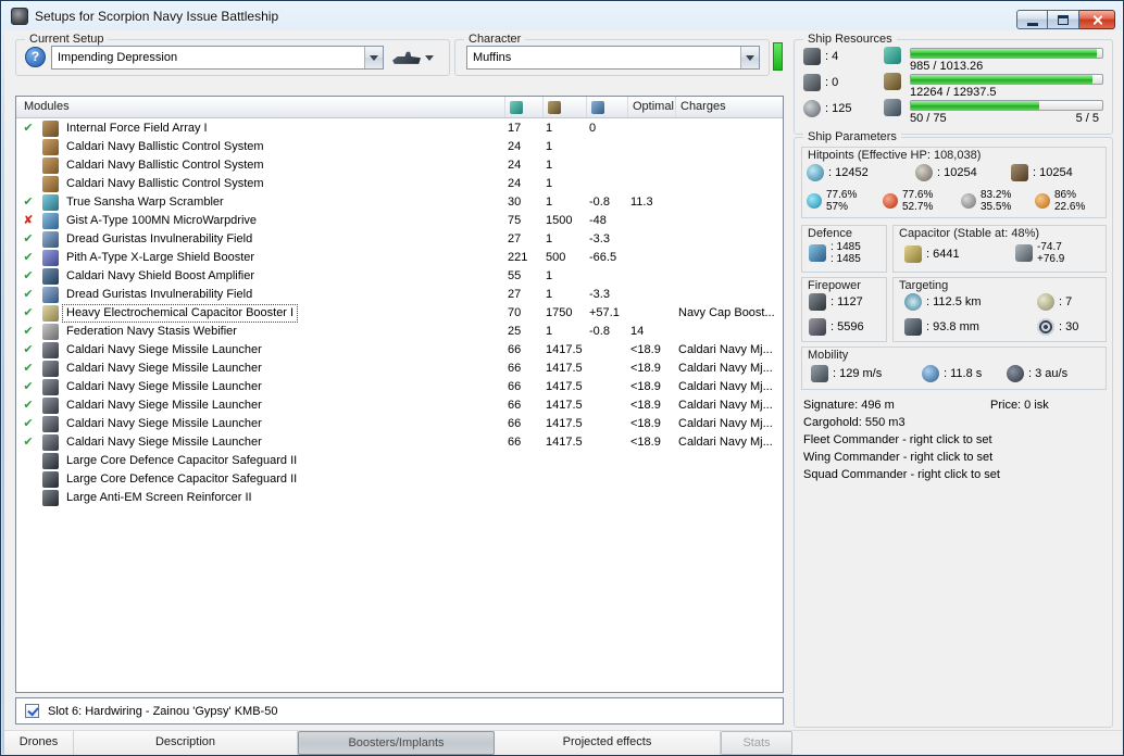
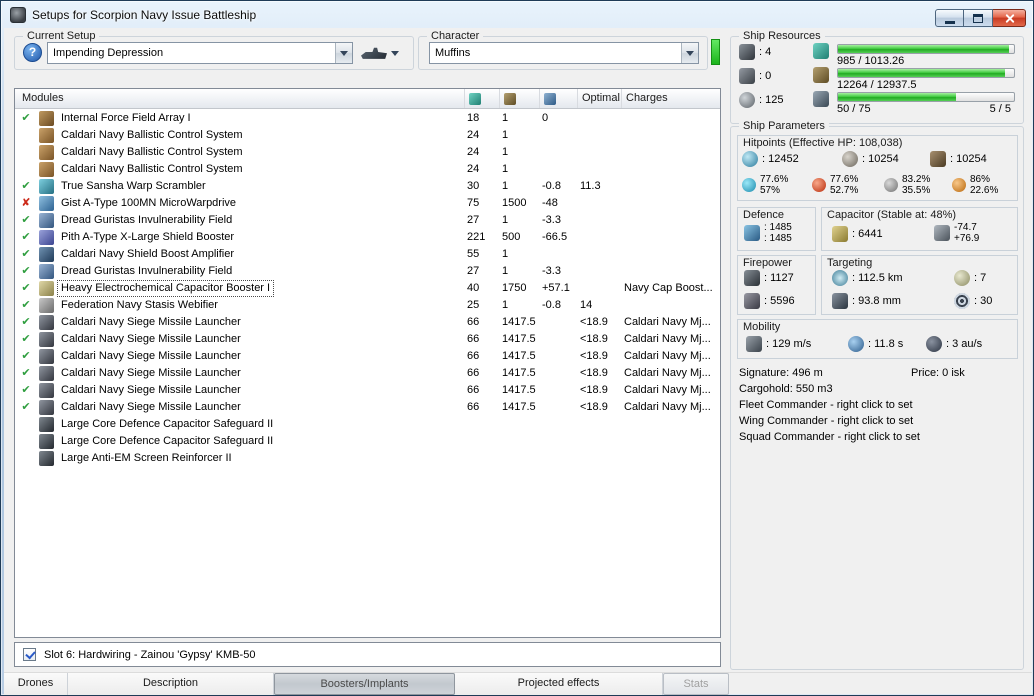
  Setups for Scorpion Navy Issue Battleship
  Current Setup
  ?
  Impending Depression
  Character
  Muffins
  Modules
  Optimal
  Charges
  ✔
  Internal Force Field Array I
- 17
+ 18
  1
  0
  Caldari Navy Ballistic Control System
  24
  1
  Caldari Navy Ballistic Control System
  24
  1
  Caldari Navy Ballistic Control System
  24
  1
  ✔
  True Sansha Warp Scrambler
  30
  1
  -0.8
  11.3
  ✘
  Gist A-Type 100MN MicroWarpdrive
  75
  1500
  -48
  ✔
  Dread Guristas Invulnerability Field
  27
  1
  -3.3
  ✔
  Pith A-Type X-Large Shield Booster
  221
  500
  -66.5
  ✔
  Caldari Navy Shield Boost Amplifier
  55
  1
  ✔
  Dread Guristas Invulnerability Field
  27
  1
  -3.3
  ✔
  Heavy Electrochemical Capacitor Booster I
- 70
+ 40
  1750
  +57.1
  Navy Cap Boost...
  ✔
  Federation Navy Stasis Webifier
  25
  1
  -0.8
  14
  ✔
  Caldari Navy Siege Missile Launcher
  66
  1417.5
  <18.9
  Caldari Navy Mj...
  ✔
  Caldari Navy Siege Missile Launcher
  66
  1417.5
  <18.9
  Caldari Navy Mj...
  ✔
  Caldari Navy Siege Missile Launcher
  66
  1417.5
  <18.9
  Caldari Navy Mj...
  ✔
  Caldari Navy Siege Missile Launcher
  66
  1417.5
  <18.9
  Caldari Navy Mj...
  ✔
  Caldari Navy Siege Missile Launcher
  66
  1417.5
  <18.9
  Caldari Navy Mj...
  ✔
  Caldari Navy Siege Missile Launcher
  66
  1417.5
  <18.9
  Caldari Navy Mj...
  Large Core Defence Capacitor Safeguard II
  Large Core Defence Capacitor Safeguard II
  Large Anti-EM Screen Reinforcer II
  Slot 6: Hardwiring - Zainou 'Gypsy' KMB-50
  Drones
  Description
  Boosters/Implants
  Projected effects
  Stats
  Ship Resources
  : 4
  : 0
  : 125
  985 / 1013.26
  12264 / 12937.5
  50 / 75
  5 / 5
  Ship Parameters
  Hitpoints (Effective HP: 108,038)
  : 12452
  : 10254
  : 10254
  77.6%
  57%
  77.6%
  52.7%
  83.2%
  35.5%
  86%
  22.6%
  Defence
  : 1485
  : 1485
  Capacitor (Stable at: 48%)
  : 6441
  -74.7
  +76.9
  Firepower
  : 1127
  : 5596
  Targeting
  : 112.5 km
  : 7
  : 93.8 mm
  : 30
  Mobility
  : 129 m/s
  : 11.8 s
  : 3 au/s
  Signature: 496 m
  Price: 0 isk
  Cargohold: 550 m3
  Fleet Commander - right click to set
  Wing Commander - right click to set
  Squad Commander - right click to set
